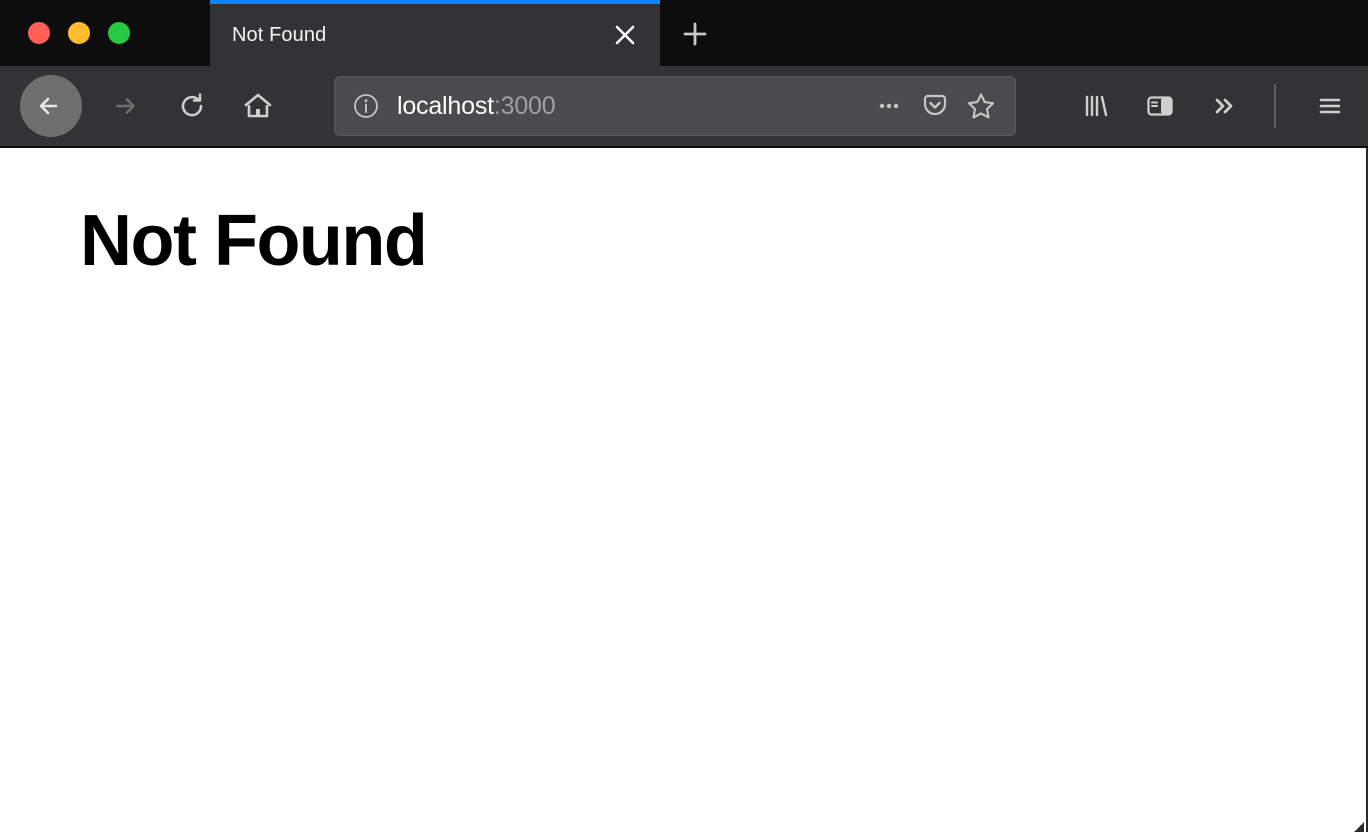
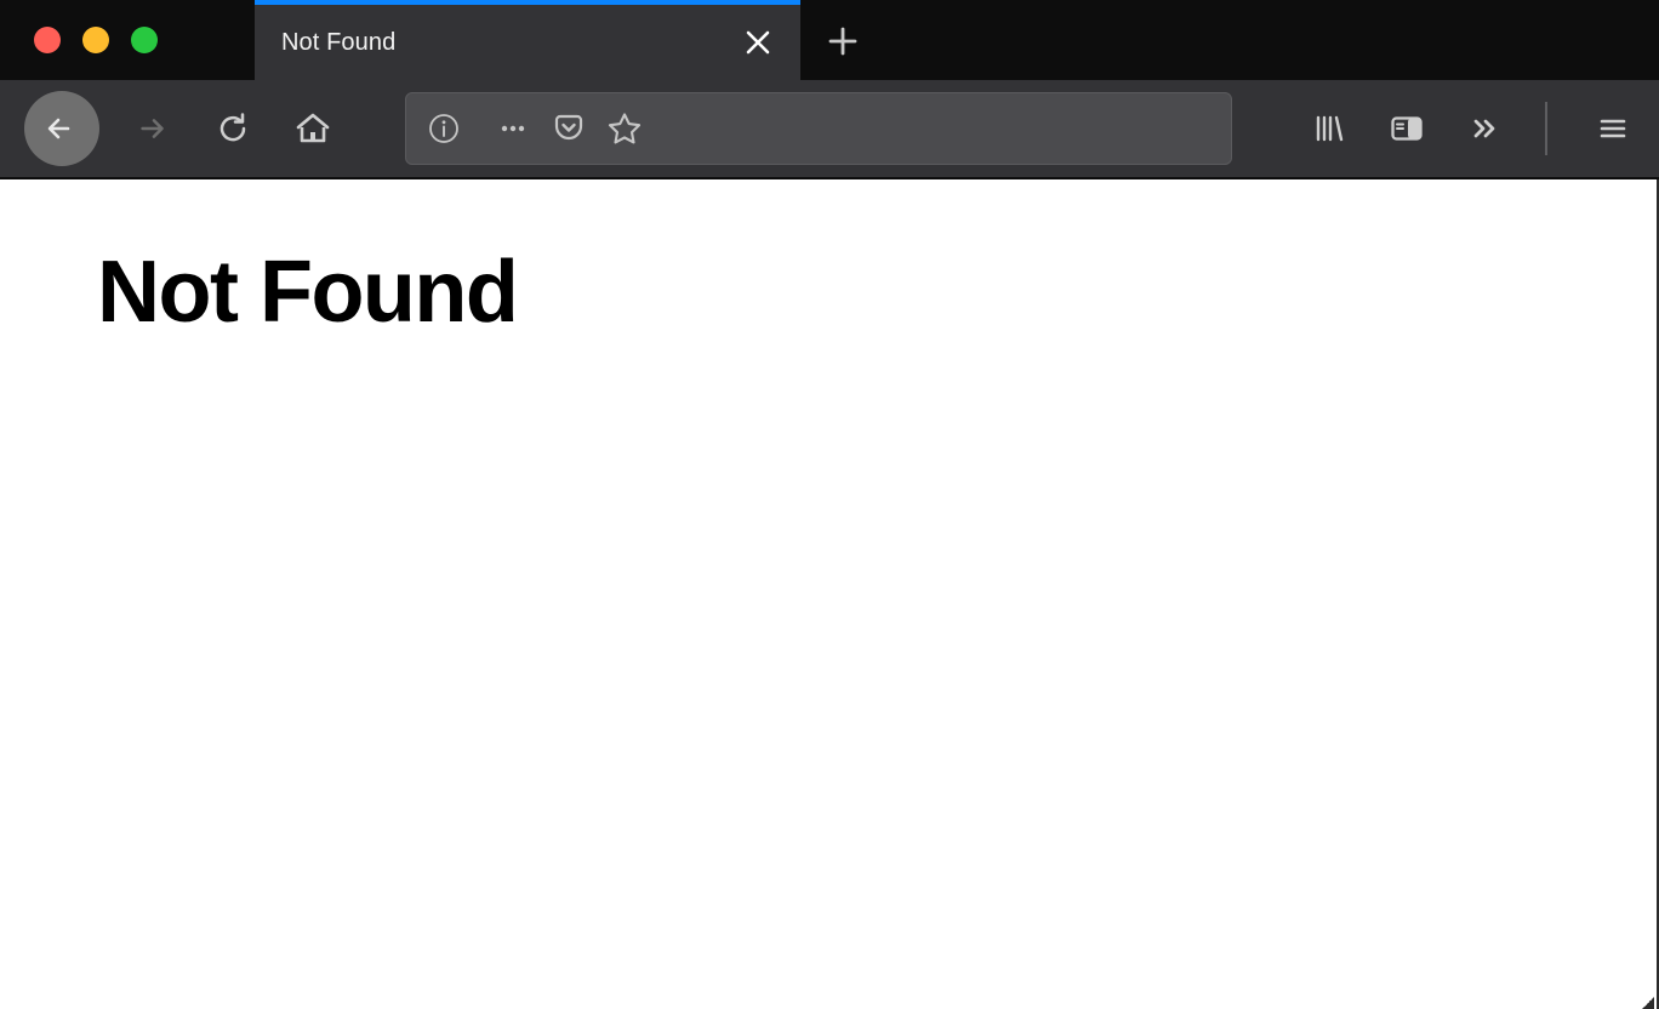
  Not Found
- localhost:3000
  Not Found
